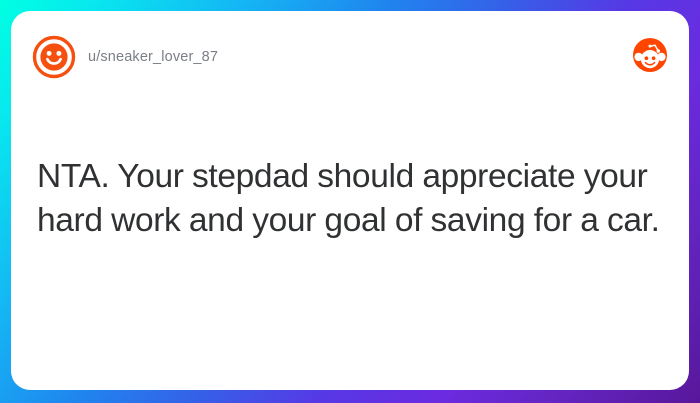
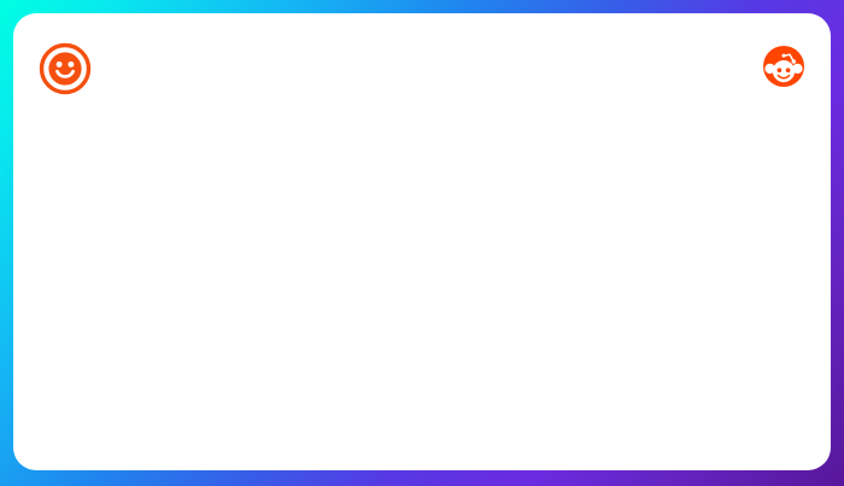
- u/sneaker_lover_87
- NTA. Your stepdad should appreciate your hard work and your goal of saving for a car.
